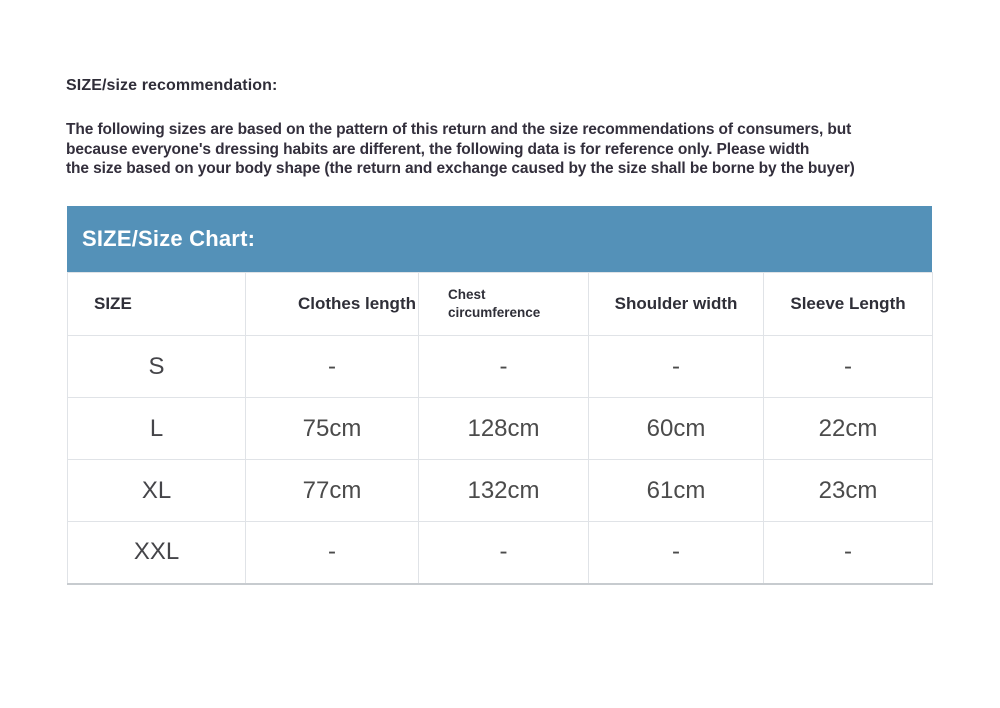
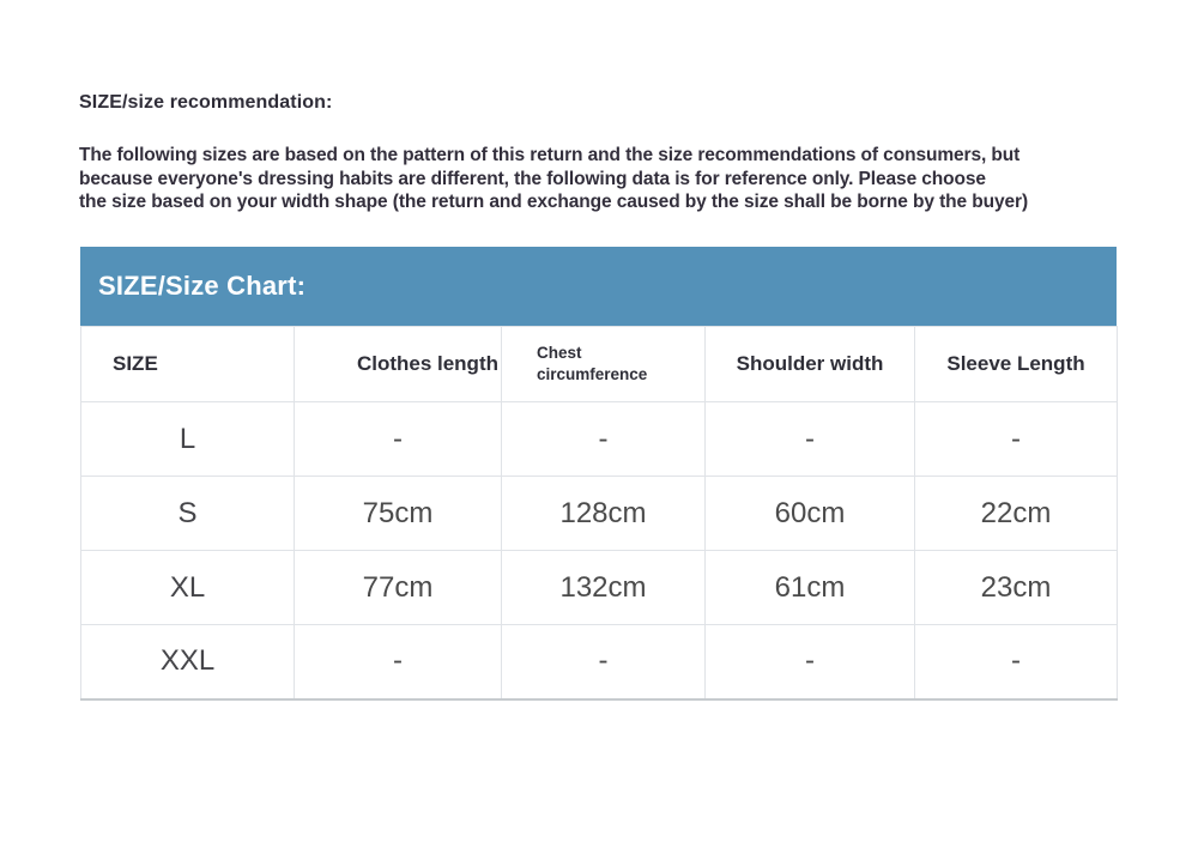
  SIZE/size recommendation:
  The following sizes are based on the pattern of this return and the size recommendations of consumers, but
- because everyone's dressing habits are different, the following data is for reference only. Please width
+ because everyone's dressing habits are different, the following data is for reference only. Please choose
- the size based on your body shape (the return and exchange caused by the size shall be borne by the buyer)
+ the size based on your width shape (the return and exchange caused by the size shall be borne by the buyer)
  SIZE/Size Chart:
  SIZE	Clothes length	Chest circumference	Shoulder width	Sleeve Length
- S	-	-	-	-
+ L	-	-	-	-
- L	75cm	128cm	60cm	22cm
+ S	75cm	128cm	60cm	22cm
  XL	77cm	132cm	61cm	23cm
  XXL	-	-	-	-
